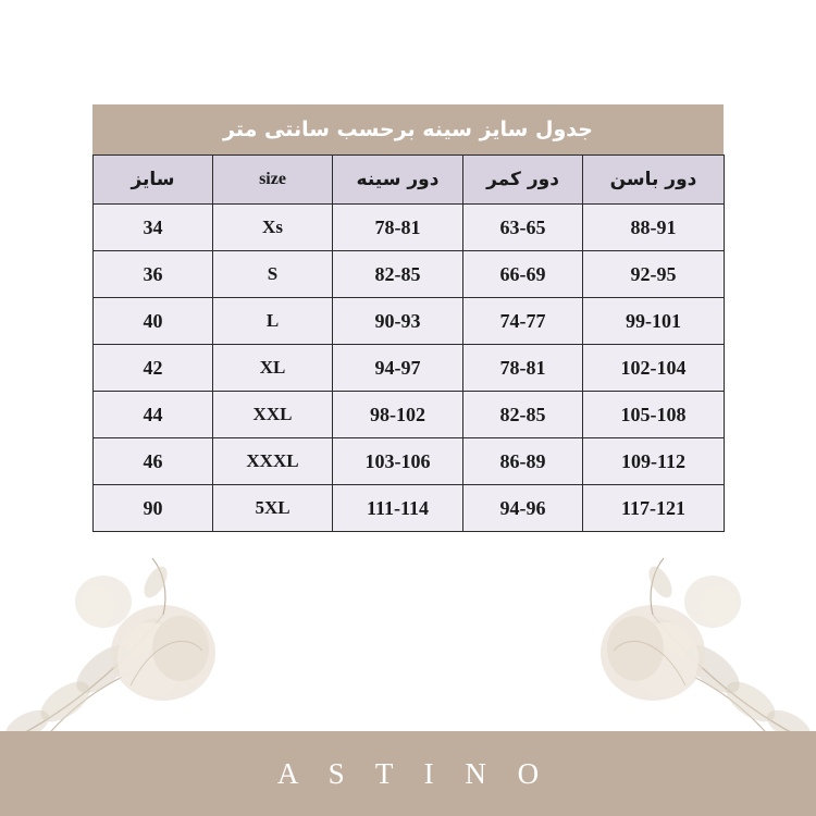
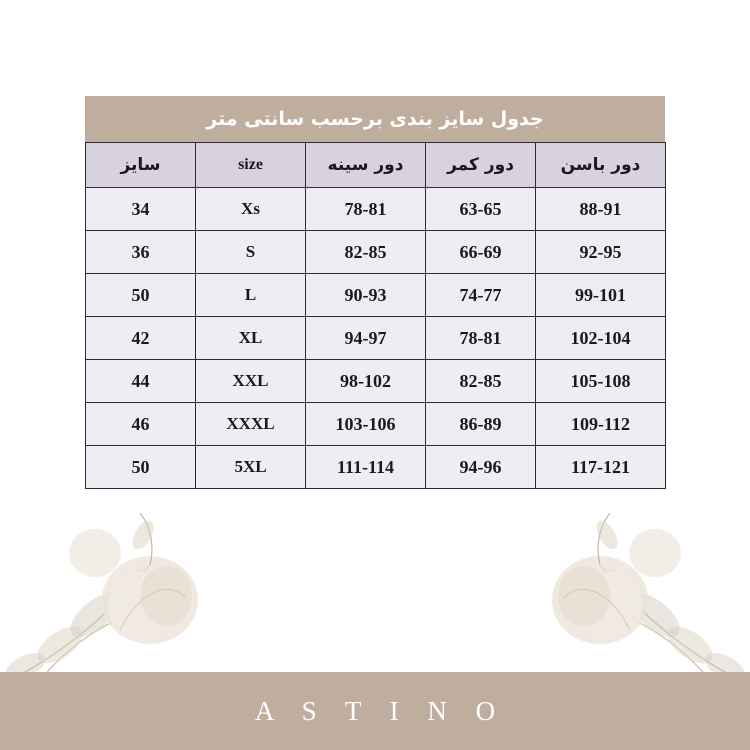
- جدول سایز سینه برحسب سانتی متر
+ جدول سایز بندی برحسب سانتی متر
  دور باسن	دور کمر	دور سینه	size	سایز
  88-91	63-65	78-81	Xs	34
  92-95	66-69	82-85	S	36
- 99-101	74-77	90-93	L	40
+ 99-101	74-77	90-93	L	50
  102-104	78-81	94-97	XL	42
  105-108	82-85	98-102	XXL	44
  109-112	86-89	103-106	XXXL	46
- 117-121	94-96	111-114	5XL	90
+ 117-121	94-96	111-114	5XL	50
  A S T I N O
